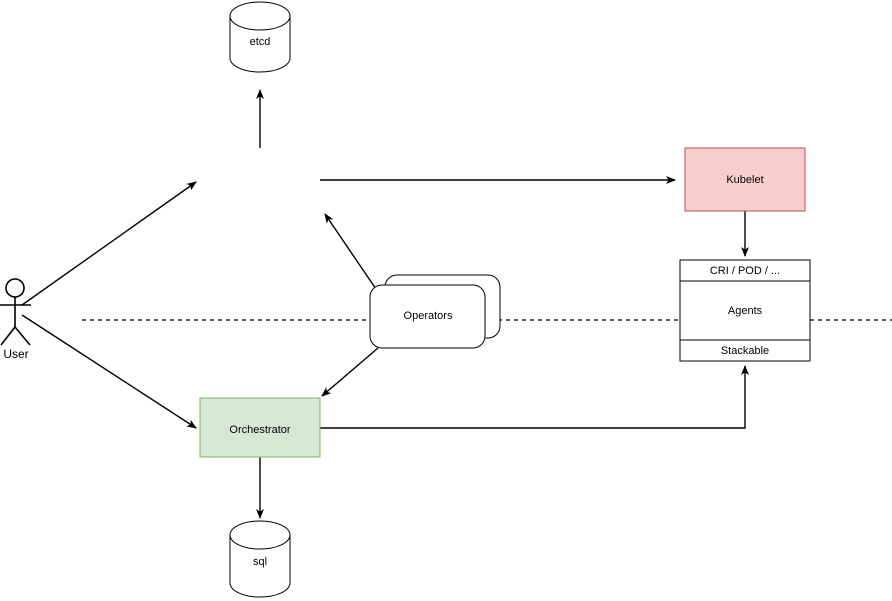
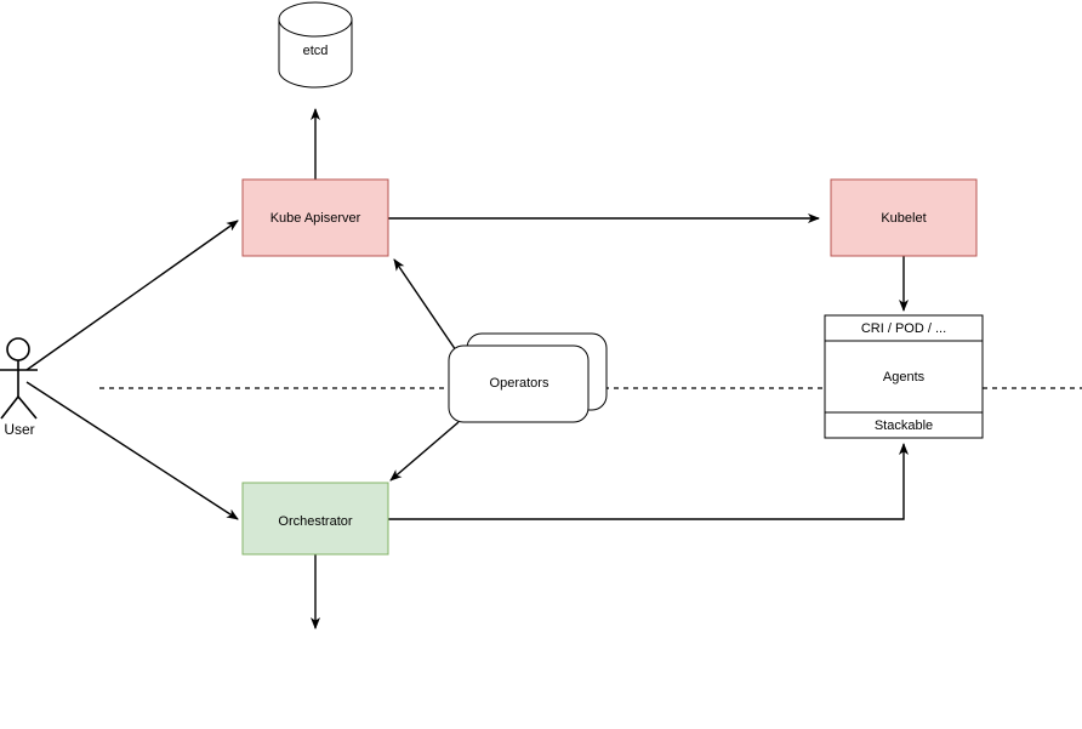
  etcd
+ Kube Apiserver
  Kubelet
  CRI / POD / ...
  Agents
  Stackable
  Operators
  Orchestrator
- sql
  User
